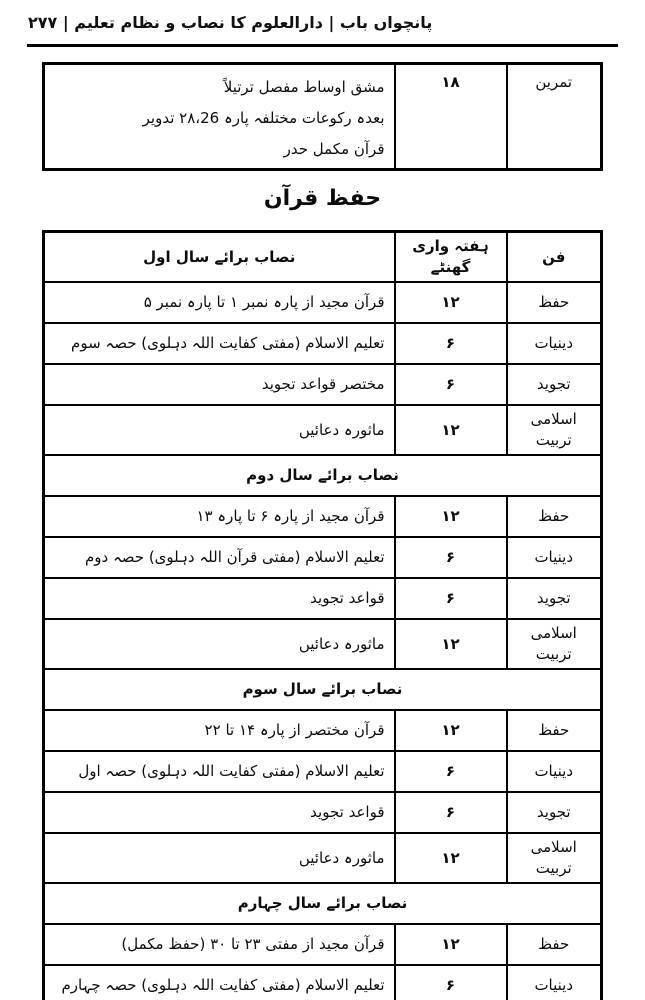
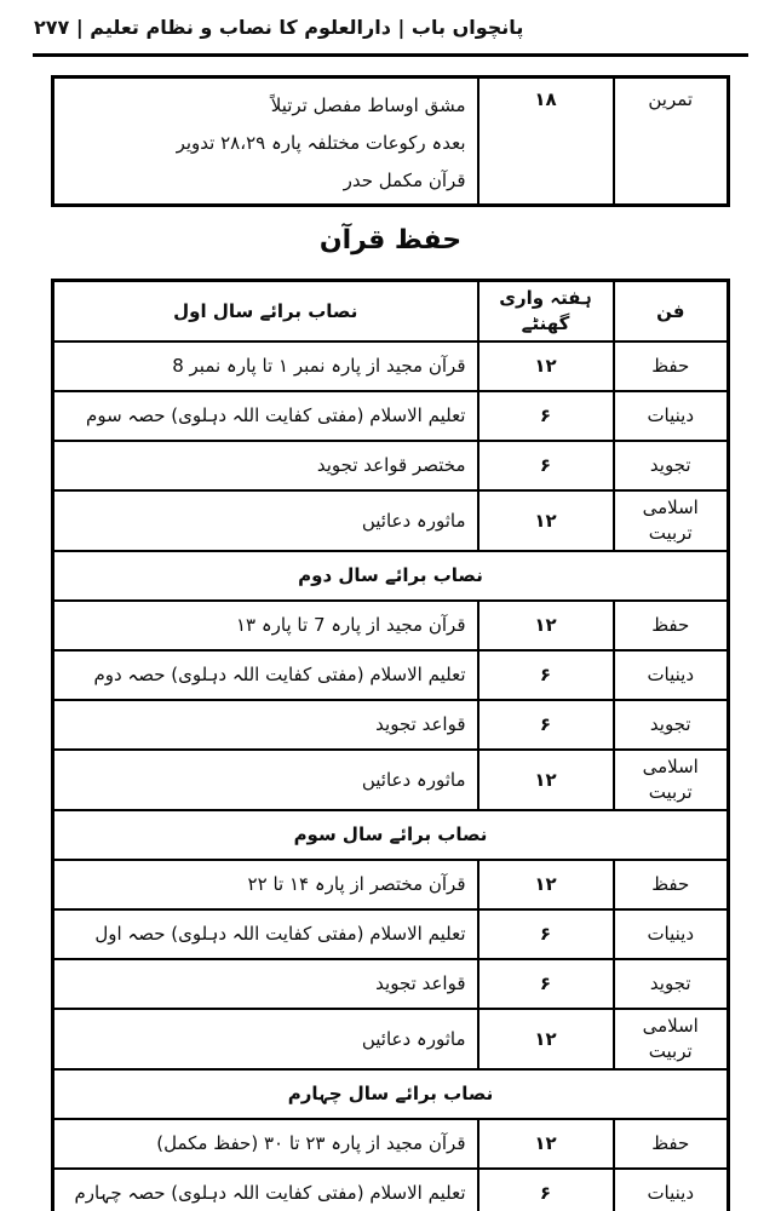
  پانچواں باب | دارالعلوم کا نصاب و نظام تعلیم | ۲۷۷
- تمرین	۱۸	مشق اوساط مفصل ترتیلاً بعدہ رکوعات مختلفہ پارہ ۲۸،26 تدویر قرآن مکمل حدر
+ تمرین	۱۸	مشق اوساط مفصل ترتیلاً بعدہ رکوعات مختلفہ پارہ ۲۸،۲۹ تدویر قرآن مکمل حدر
  حفظ قرآن
  فن	ہفتہ واری گھنٹے	نصاب برائے سال اول
- حفظ	۱۲	قرآن مجید از پارہ نمبر ۱ تا پارہ نمبر ۵
+ حفظ	۱۲	قرآن مجید از پارہ نمبر ۱ تا پارہ نمبر 8
  دینیات	۶	تعلیم الاسلام (مفتی کفایت اللہ دہلوی) حصہ سوم
  تجوید	۶	مختصر قواعد تجوید
  اسلامی تربیت	۱۲	ماثورہ دعائیں
  نصاب برائے سال دوم
- حفظ	۱۲	قرآن مجید از پارہ ۶ تا پارہ ۱۳
+ حفظ	۱۲	قرآن مجید از پارہ 7 تا پارہ ۱۳
- دینیات	۶	تعلیم الاسلام (مفتی قرآن اللہ دہلوی) حصہ دوم
+ دینیات	۶	تعلیم الاسلام (مفتی کفایت اللہ دہلوی) حصہ دوم
  تجوید	۶	قواعد تجوید
  اسلامی تربیت	۱۲	ماثورہ دعائیں
  نصاب برائے سال سوم
  حفظ	۱۲	قرآن مختصر از پارہ ۱۴ تا ۲۲
  دینیات	۶	تعلیم الاسلام (مفتی کفایت اللہ دہلوی) حصہ اول
  تجوید	۶	قواعد تجوید
  اسلامی تربیت	۱۲	ماثورہ دعائیں
  نصاب برائے سال چہارم
- حفظ	۱۲	قرآن مجید از مفتی ۲۳ تا ۳۰ (حفظ مکمل)
+ حفظ	۱۲	قرآن مجید از پارہ ۲۳ تا ۳۰ (حفظ مکمل)
  دینیات	۶	تعلیم الاسلام (مفتی کفایت اللہ دہلوی) حصہ چہارم
